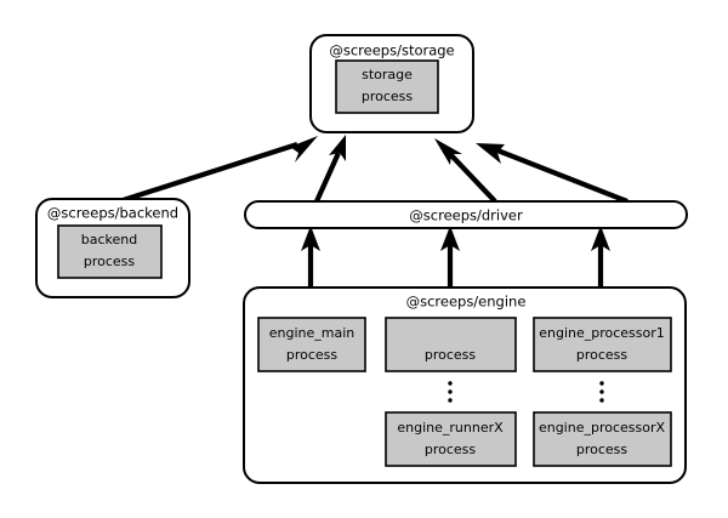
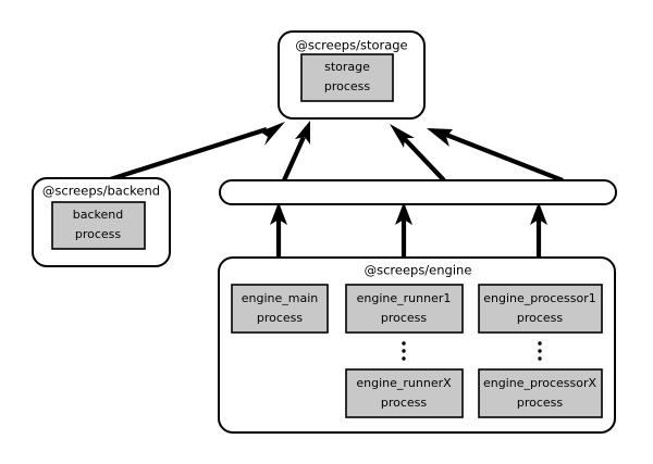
  @screeps/storage
  storage
  process
  @screeps/backend
  backend
  process
- @screeps/driver
  @screeps/engine
  engine_main
  process
+ engine_runner1
  process
  engine_processor1
  process
  engine_runnerX
  process
  engine_processorX
  process
